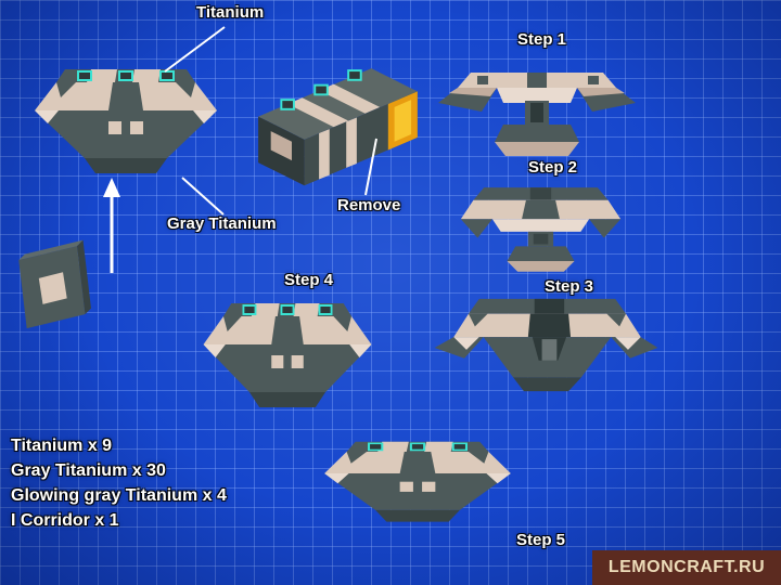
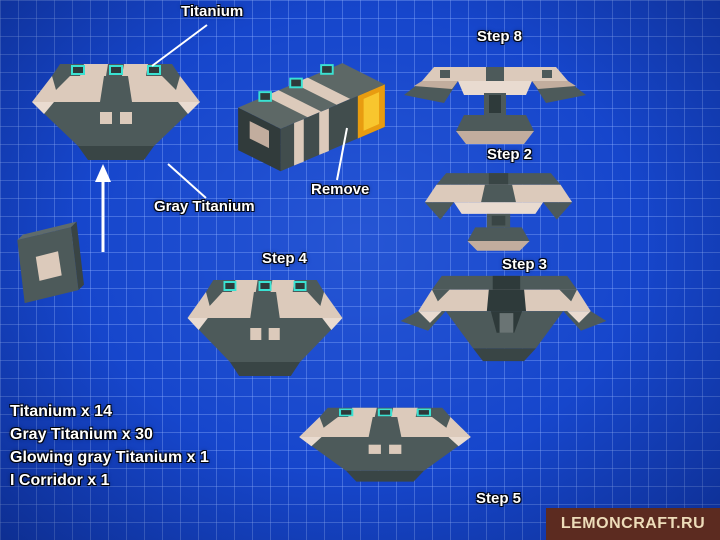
  Titanium
  Remove
  Gray Titanium
- Step 1
+ Step 8
  Step 2
  Step 3
  Step 4
  Step 5
- Titanium x 9
+ Titanium x 14
  Gray Titanium x 30
- Glowing gray Titanium x 4
+ Glowing gray Titanium x 1
  I Corridor x 1
  LEMONCRAFT.RU
